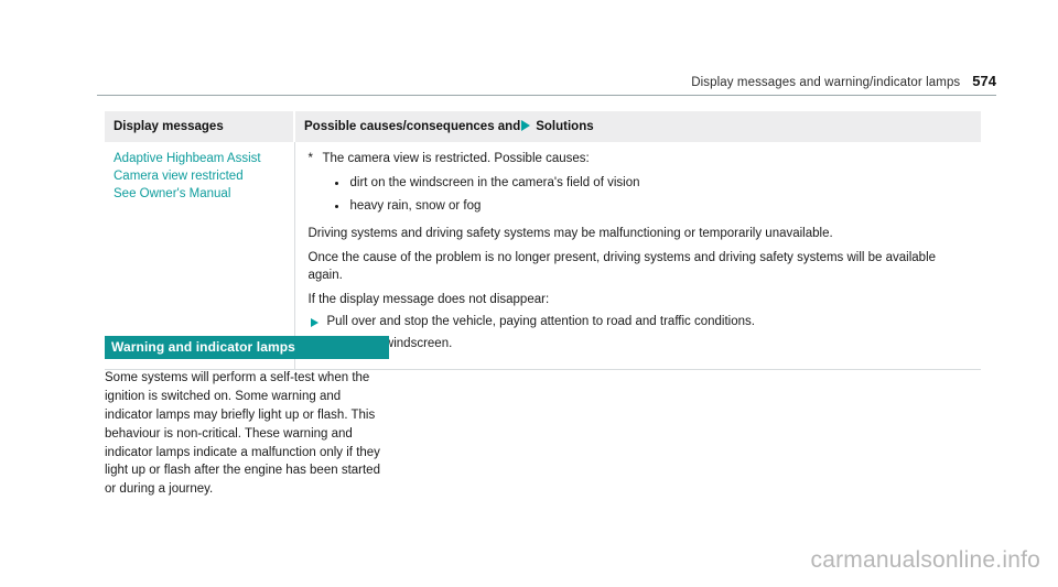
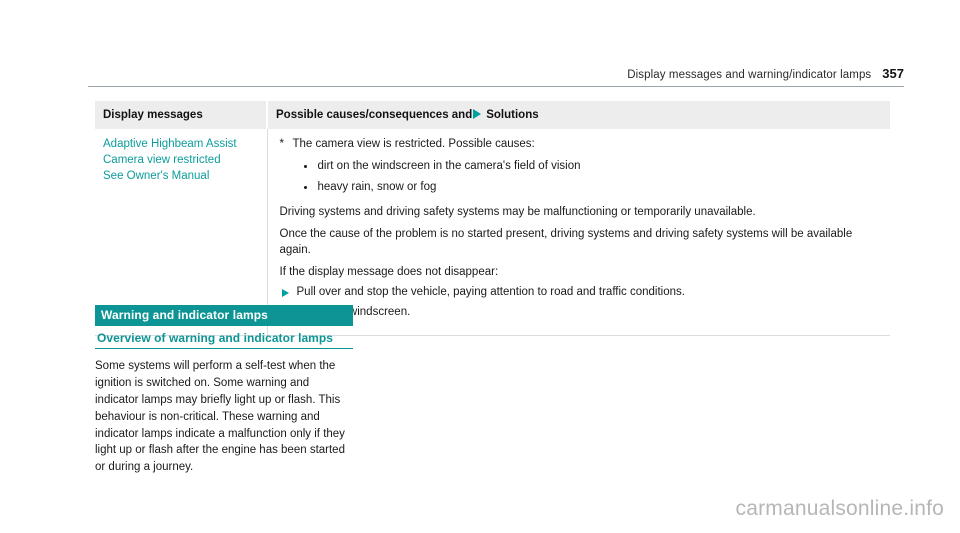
  Display messages and warning/indicator lamps
- 574
+ 357
  Display messages	Possible causes/consequences and Solutions
- Adaptive Highbeam Assist Camera view restricted See Owner's Manual	* The camera view is restricted. Possible causes: dirt on the windscreen in the camera's field of vision heavy rain, snow or fog Driving systems and driving safety systems may be malfunctioning or temporarily unavailable. Once the cause of the problem is no longer present, driving systems and driving safety systems will be available again. If the display message does not disappear: Pull over and stop the vehicle, paying attention to road and traffic conditions. windscreen.
+ Adaptive Highbeam Assist Camera view restricted See Owner's Manual	* The camera view is restricted. Possible causes: dirt on the windscreen in the camera's field of vision heavy rain, snow or fog Driving systems and driving safety systems may be malfunctioning or temporarily unavailable. Once the cause of the problem is no started present, driving systems and driving safety systems will be available again. If the display message does not disappear: Pull over and stop the vehicle, paying attention to road and traffic conditions. windscreen.
  Warning and indicator lamps
+ Overview of warning and indicator lamps
  Some systems will perform a self-test when the ignition is switched on. Some warning and indicator lamps may briefly light up or flash. This behaviour is non-critical. These warning and indicator lamps indicate a malfunction only if they light up or flash after the engine has been started or during a journey.
  carmanualsonline.info
